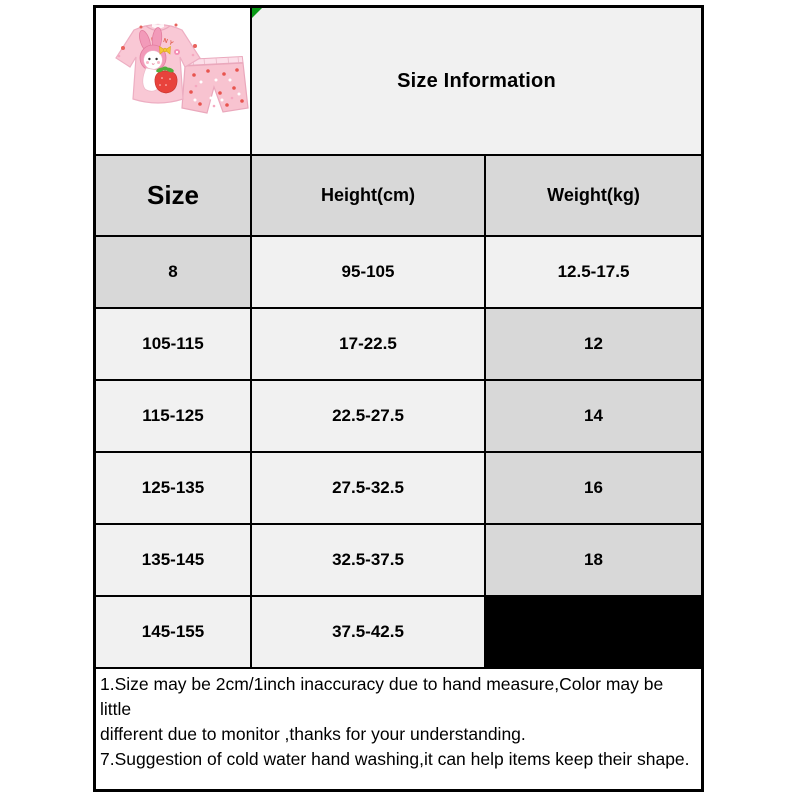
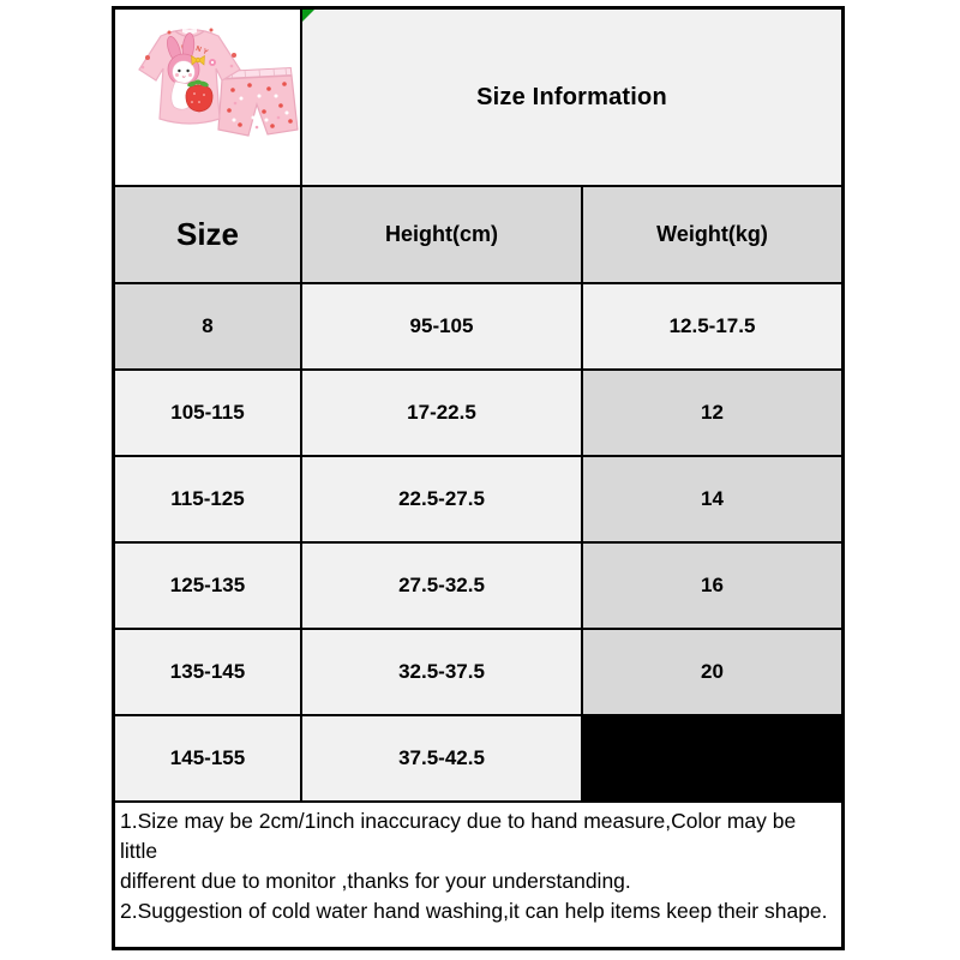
  Size Information
  Size
  Height(cm)
  Weight(kg)
  8
  95-105
  12.5-17.5
  105-115
  17-22.5
  12
  115-125
  22.5-27.5
  14
  125-135
  27.5-32.5
  16
  135-145
  32.5-37.5
- 18
+ 20
  145-155
  37.5-42.5
  1.Size may be 2cm/1inch inaccuracy due to hand measure,Color may be little
  different due to monitor ,thanks for your understanding.
- 7.Suggestion of cold water hand washing,it can help items keep their shape.
+ 2.Suggestion of cold water hand washing,it can help items keep their shape.
